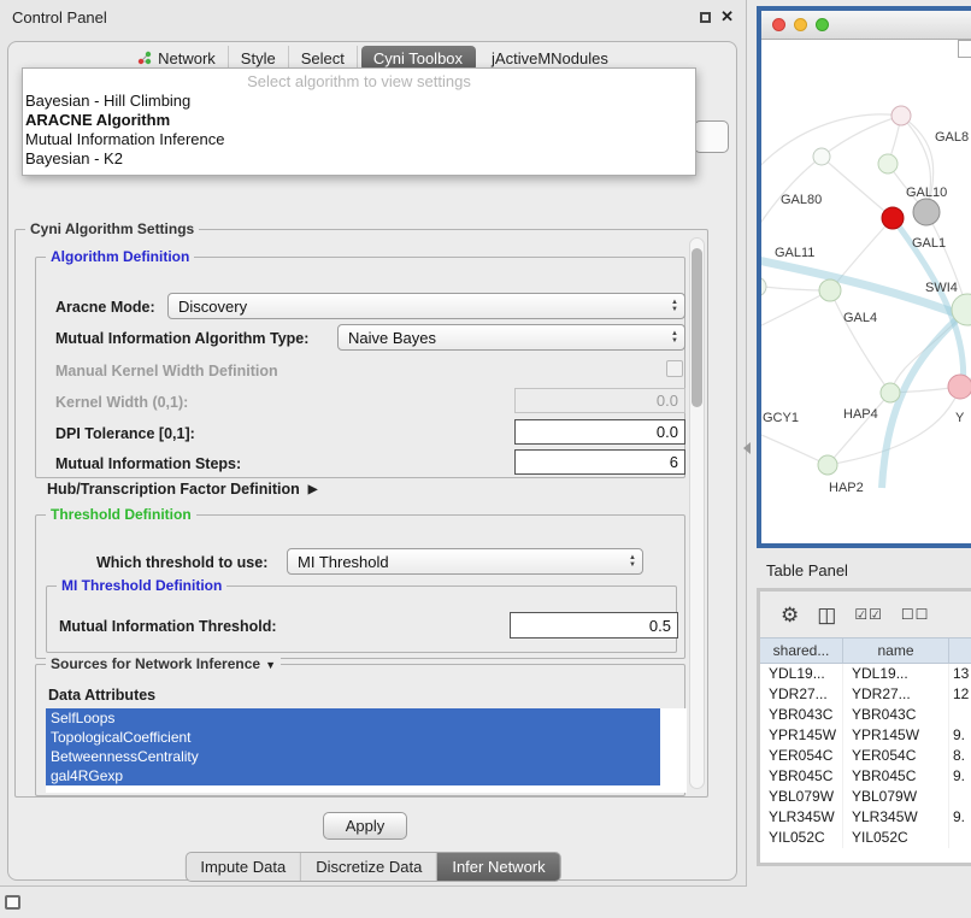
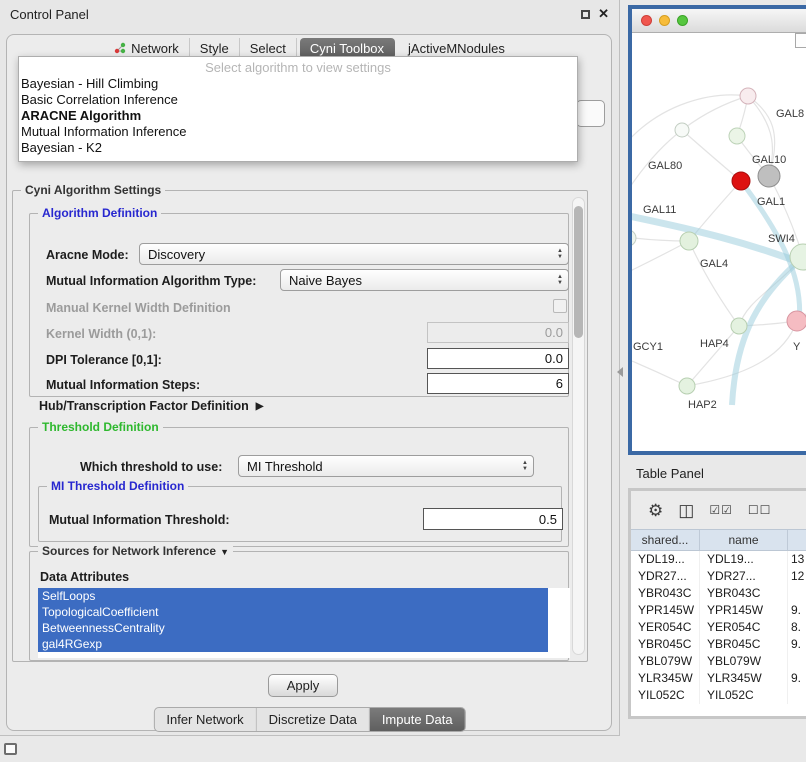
  Control Panel
  ✕
  Network
  Style
  Select
  Cyni Toolbox
  jActiveMNodules
  Cyni Algorithm Settings
  Algorithm Definition
  Aracne Mode:
  Discovery
  Mutual Information Algorithm Type:
  Naive Bayes
  Manual Kernel Width Definition
  Kernel Width (0,1):
  0.0
  DPI Tolerance [0,1]:
  0.0
  Mutual Information Steps:
  6
  Hub/Transcription Factor Definition
  ▶
  Threshold Definition
  Which threshold to use:
  MI Threshold
  MI Threshold Definition
  Mutual Information Threshold:
  0.5
  Sources for Network Inference ▼
  Data Attributes
  SelfLoops
  TopologicalCoefficient
  BetweennessCentrality
  gal4RGexp
  Apply
- Impute Data
+ Infer Network
  Discretize Data
- Infer Network
+ Impute Data
  Select algorithm to view settings
  Bayesian - Hill Climbing
+ Basic Correlation Inference
  ARACNE Algorithm
  Mutual Information Inference
  Bayesian - K2
  GAL8
  GAL80
  GAL10
  GAL1
  GAL11
  SWI4
  GAL4
  GCY1
  HAP4
  Y
  HAP2
  Table Panel
  ⚙
  ◫
  ☑☑
  ☐☐
  shared...
  name
  YDL19...
  YDL19...
  13
  YDR27...
  YDR27...
  12
  YBR043C
  YBR043C
  YPR145W
  YPR145W
  9.
  YER054C
  YER054C
  8.
  YBR045C
  YBR045C
  9.
  YBL079W
  YBL079W
  YLR345W
  YLR345W
  9.
  YIL052C
  YIL052C
